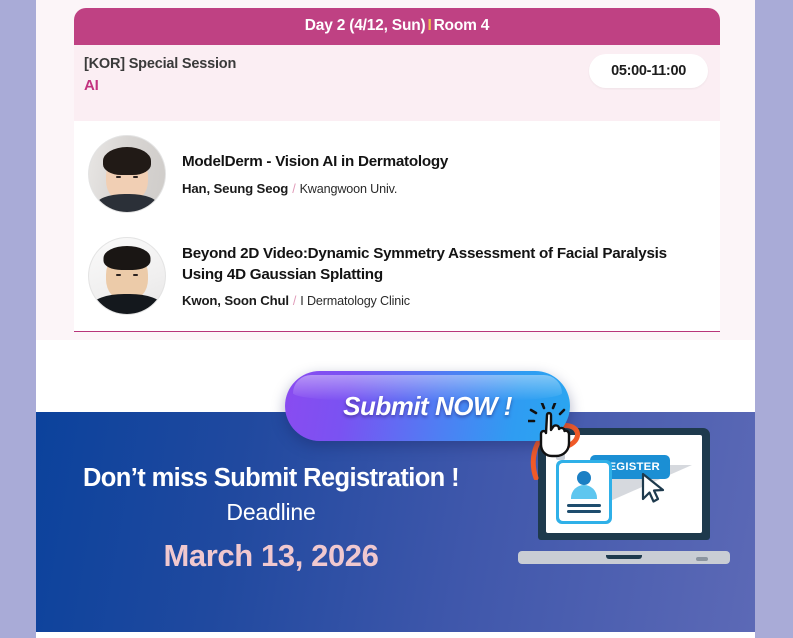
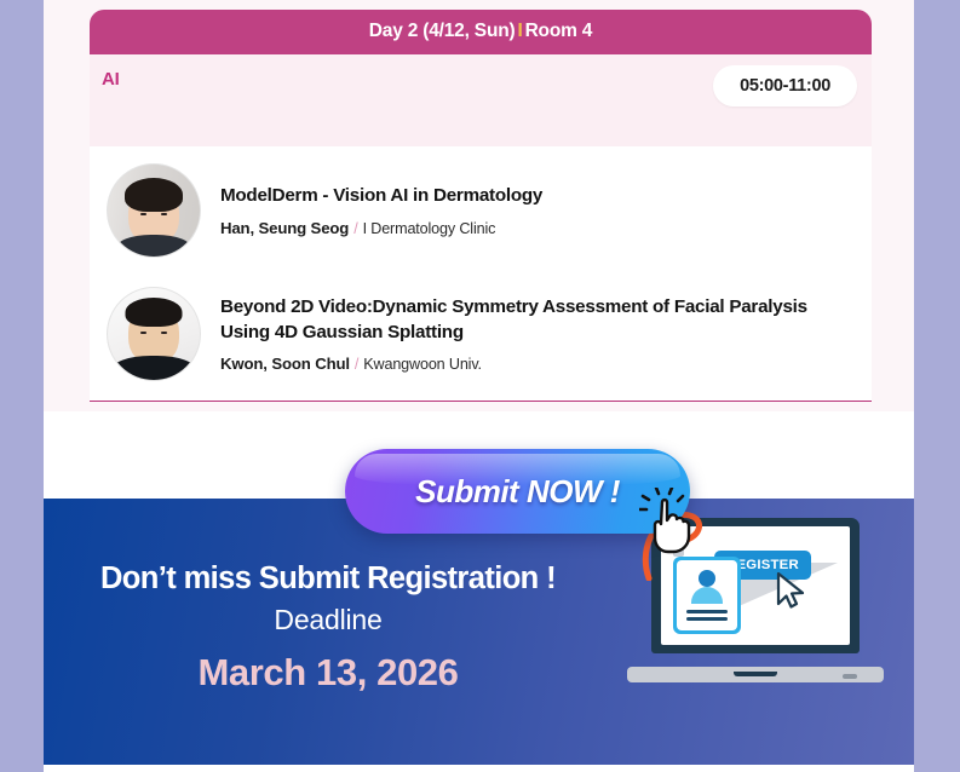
  Day 2 (4/12, Sun)IRoom 4
- [KOR] Special Session
  AI
  05:00-11:00
  ModelDerm - Vision AI in Dermatology
- Han, Seung Seog / Kwangwoon Univ.
+ Han, Seung Seog / I Dermatology Clinic
  Beyond 2D Video:Dynamic Symmetry Assessment of Facial Paralysis Using 4D Gaussian Splatting
- Kwon, Soon Chul / I Dermatology Clinic
+ Kwon, Soon Chul / Kwangwoon Univ.
  Don’t miss Submit Registration !
  Deadline
  March 13, 2026
  EGISTER
  Submit NOW !
